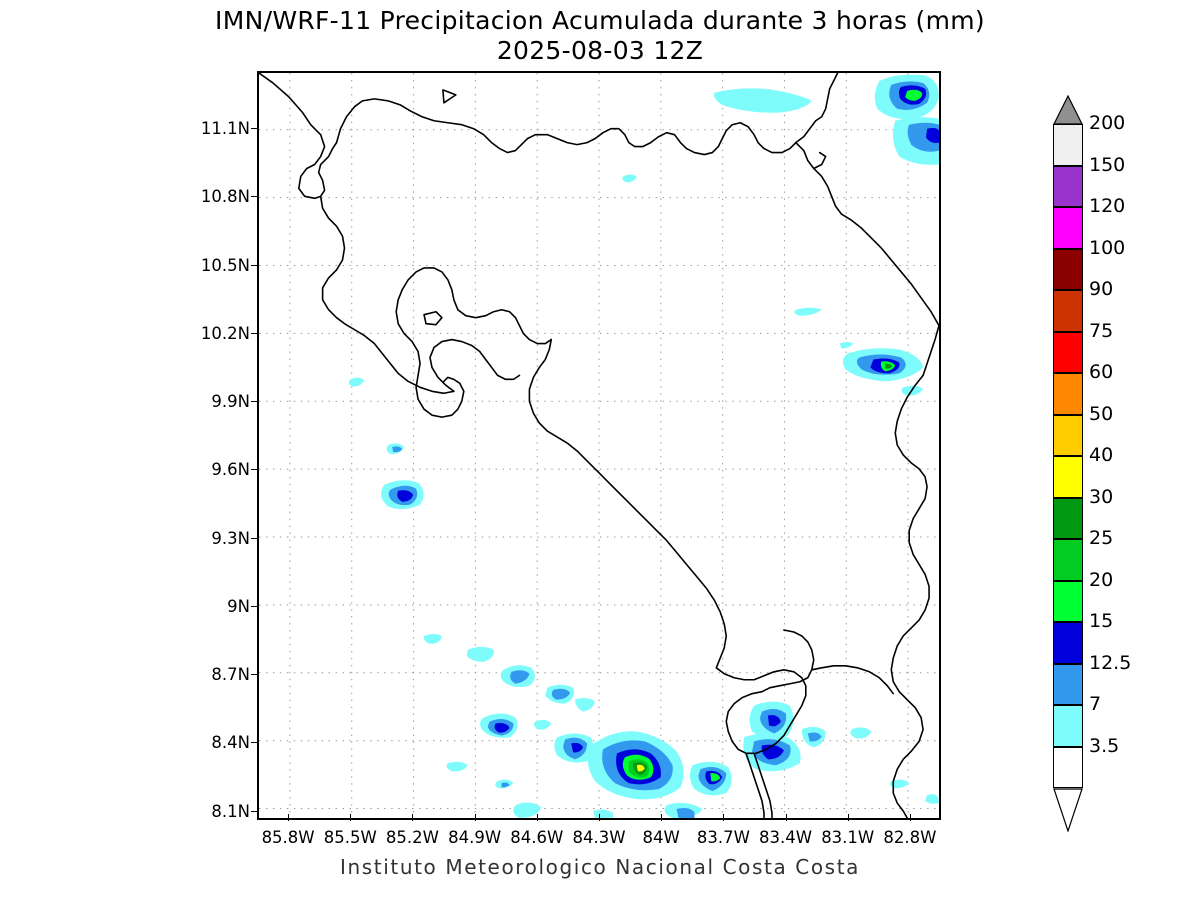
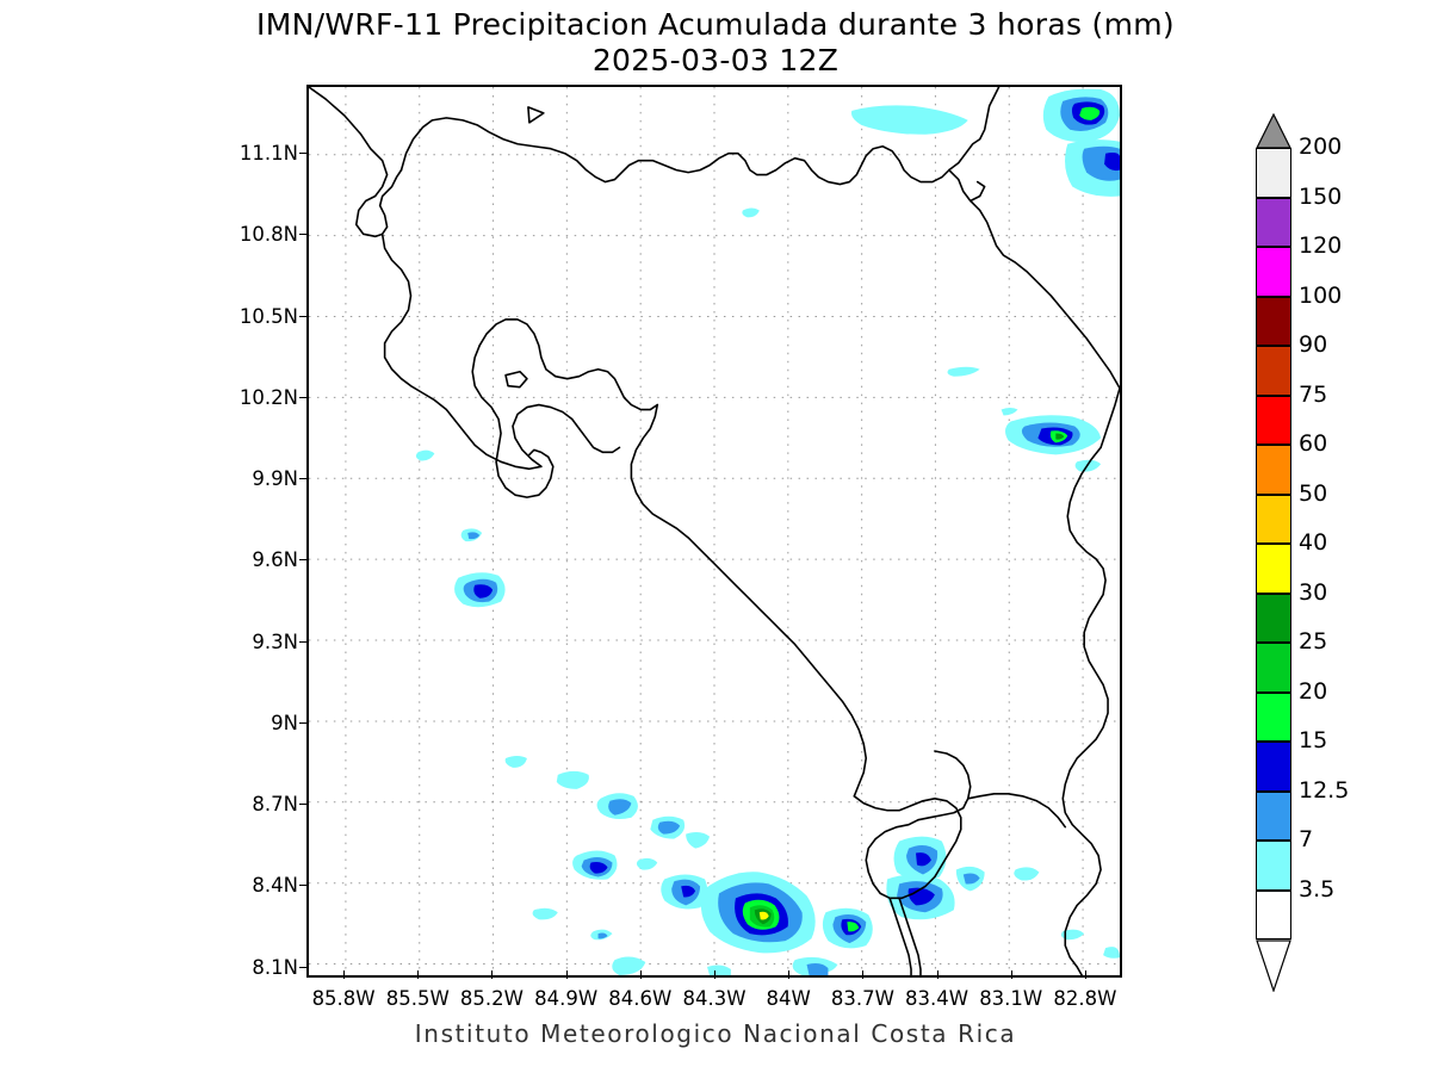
  IMN/WRF-11 Precipitacion Acumulada durante 3 horas (mm)
- 2025-08-03 12Z
+ 2025-03-03 12Z
  11.1N
  10.8N
  10.5N
  10.2N
  9.9N
  9.6N
  9.3N
  9N
  8.7N
  8.4N
  8.1N
  85.8W
  85.5W
  85.2W
  84.9W
  84.6W
  84.3W
  84W
  83.7W
  83.4W
  83.1W
  82.8W
- Instituto Meteorologico Nacional Costa Costa
+ Instituto Meteorologico Nacional Costa Rica
  200
  150
  120
  100
  90
  75
  60
  50
  40
  30
  25
  20
  15
  12.5
  7
  3.5
